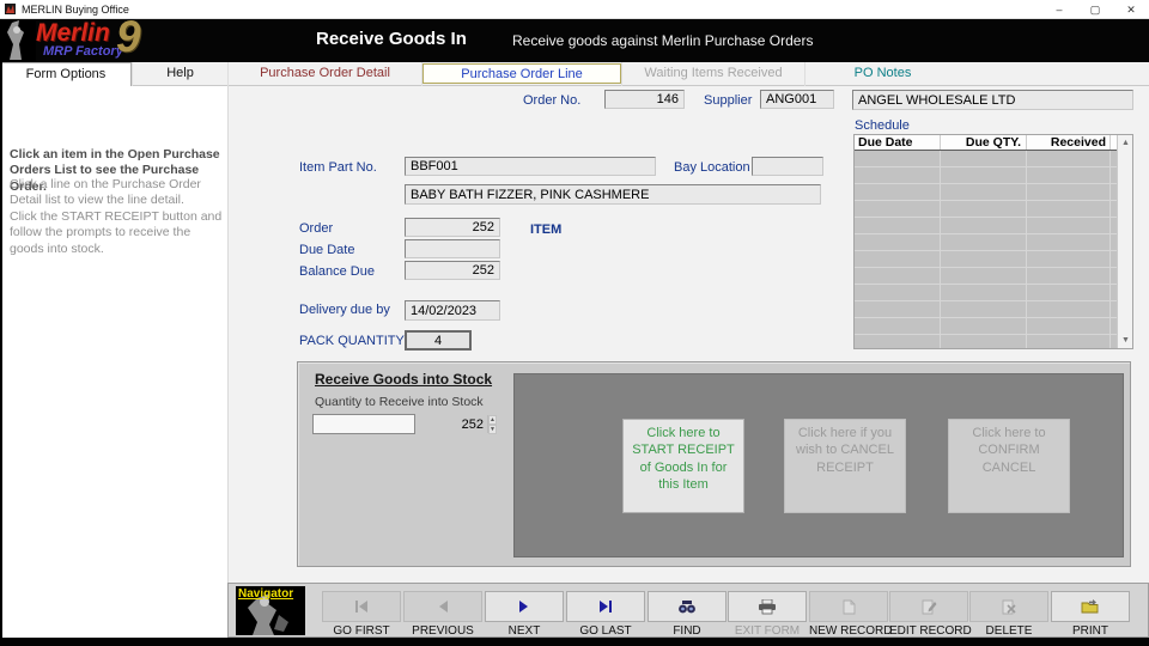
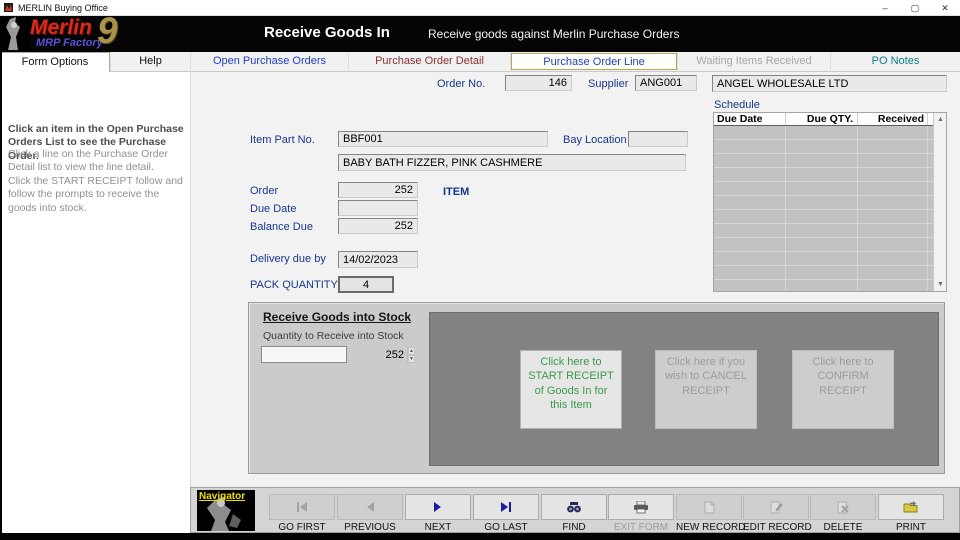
  MERLIN Buying Office
  –
  ▢
  ✕
  Merlin
  MRP Factory
  9
  Receive Goods In
  Receive goods against Merlin Purchase Orders
  Form Options
  Help
+ Open Purchase Orders
  Purchase Order Detail
  Purchase Order Line
  Waiting Items Received
  PO Notes
  Click an item in the Open Purchase Orders List to see the Purchase Order.
  Click a line on the Purchase Order Detail list to view the line detail.
- Click the START RECEIPT button and follow the prompts to receive the goods into stock.
+ Click the START RECEIPT follow and follow the prompts to receive the goods into stock.
  Order No.
  146
  Supplier
  ANG001
  ANGEL WHOLESALE LTD
  Schedule
  Due Date
  Due QTY.
  Received
  Item Part No.
  BBF001
  Bay Location
  BABY BATH FIZZER, PINK CASHMERE
  Order
  252
  ITEM
  Due Date
  Balance Due
  252
  Delivery due by
  14/02/2023
  PACK QUANTITY
  4
  Receive Goods into Stock
  Quantity to Receive into Stock
  252
  Click here to START RECEIPT of Goods In for this Item
  Click here if you wish to CANCEL RECEIPT
- Click here to CONFIRM CANCEL
+ Click here to CONFIRM RECEIPT
  Navigator
  GO FIRST
  PREVIOUS
  NEXT
  GO LAST
  FIND
  EXIT FORM
  NEW RECORD
  EDIT RECORD
  DELETE
  PRINT
